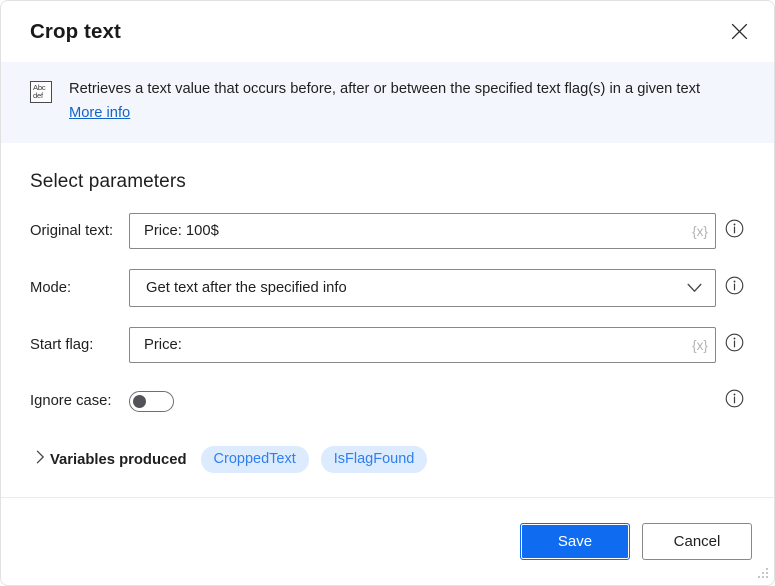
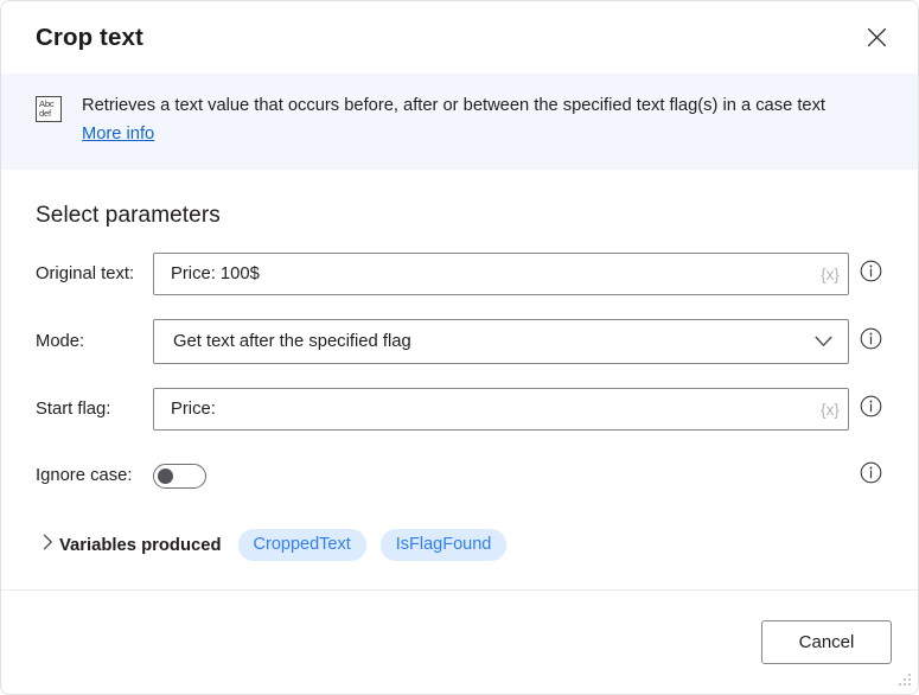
  Crop text
  Abc
  def
- Retrieves a text value that occurs before, after or between the specified text flag(s) in a given text
+ Retrieves a text value that occurs before, after or between the specified text flag(s) in a case text
  More info
  Select parameters
  Original text:
  Price: 100$
  {x}
  Mode:
- Get text after the specified info
+ Get text after the specified flag
  Start flag:
  Price:
  {x}
  Ignore case:
  Variables produced
  CroppedText
  IsFlagFound
- Save
  Cancel
